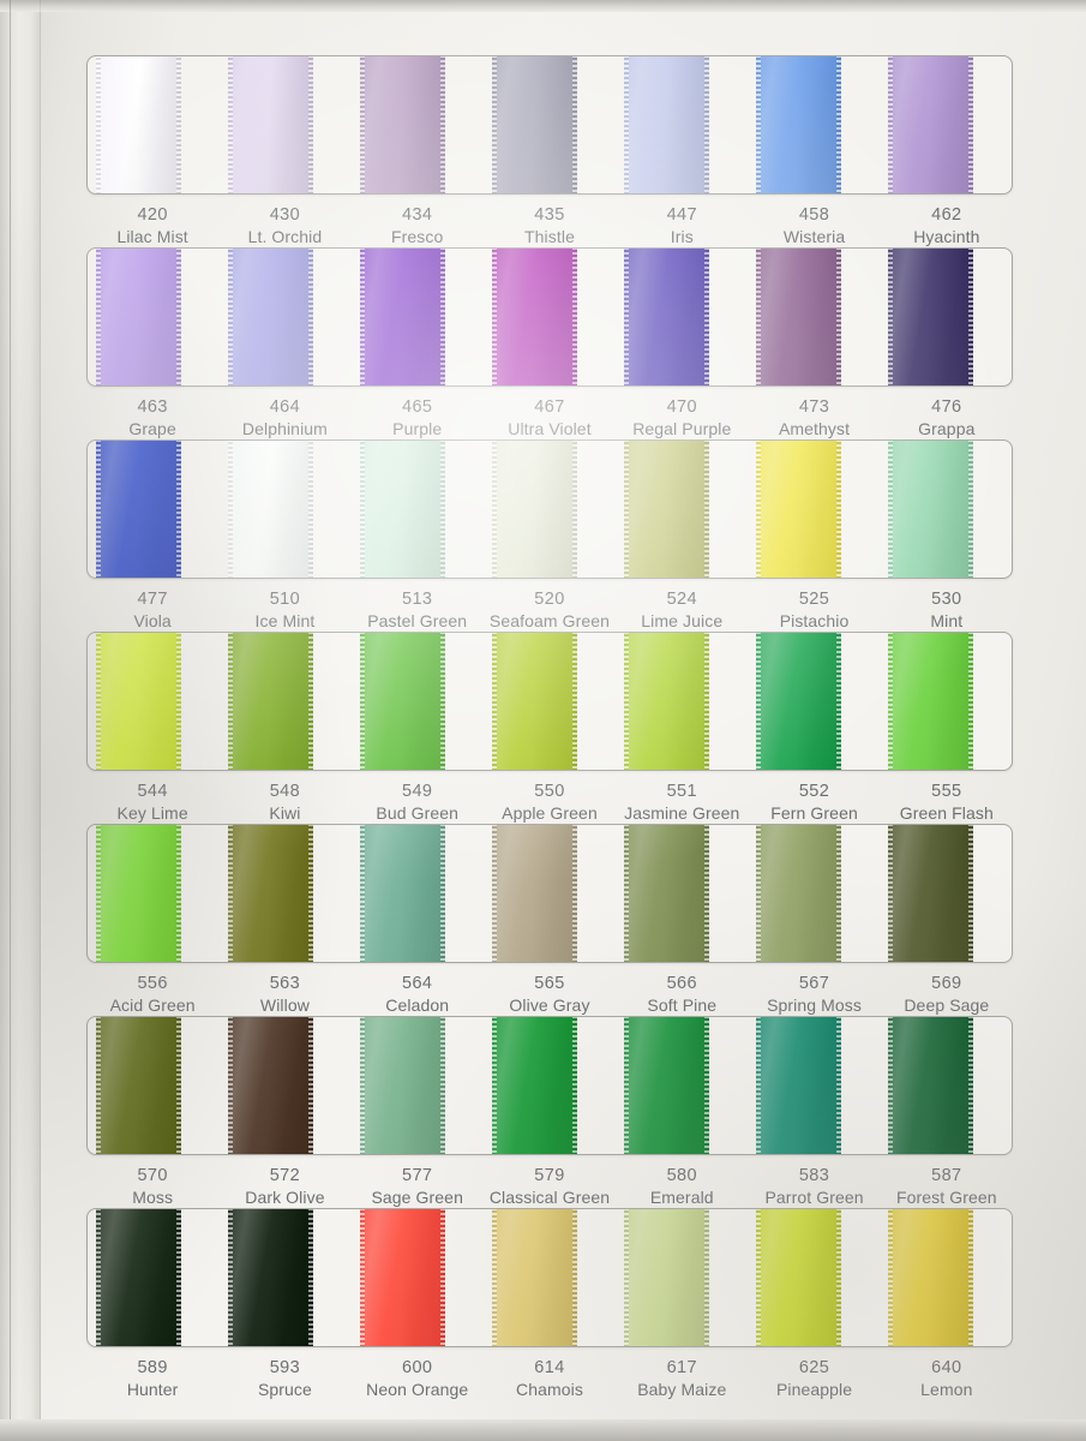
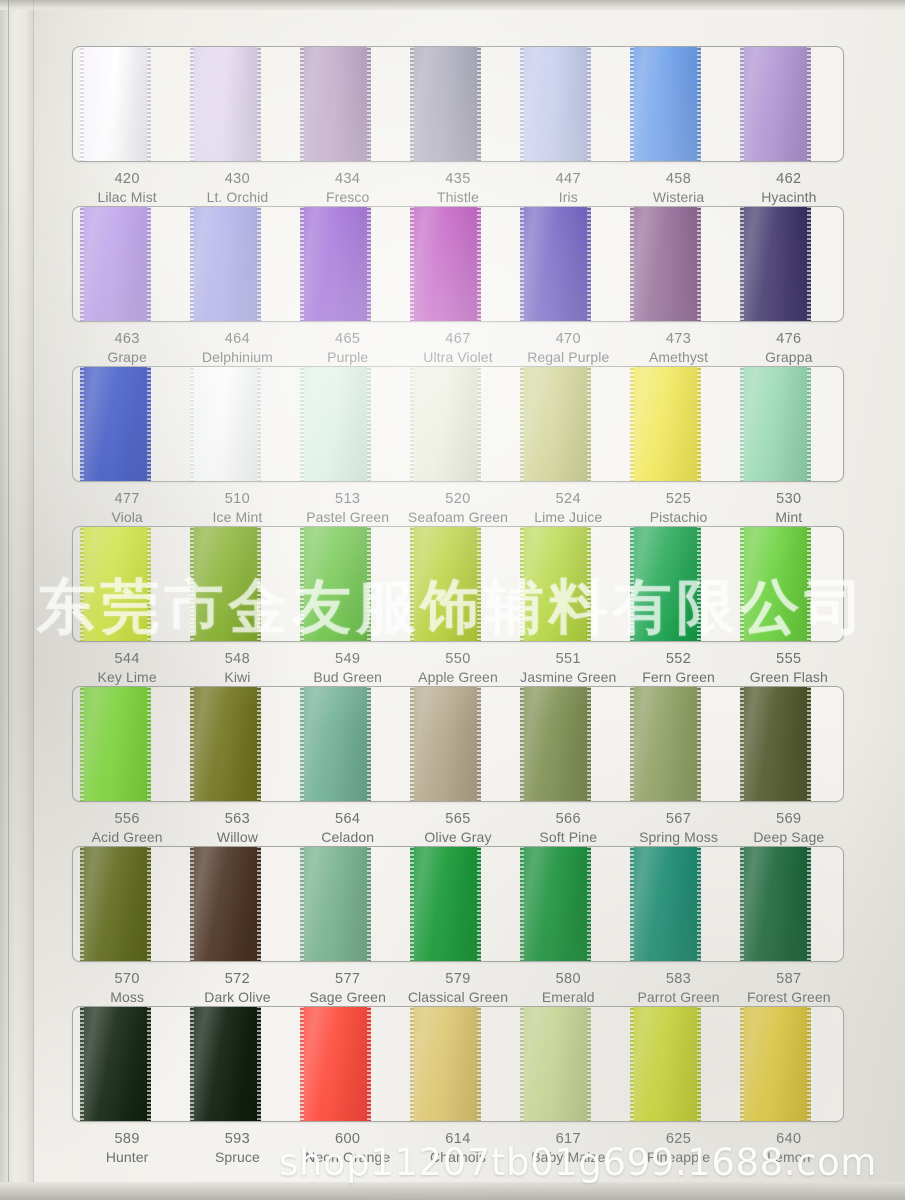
+ 东莞市金友服饰辅料有限公司
+ shop11207tb01g699.1688.com
